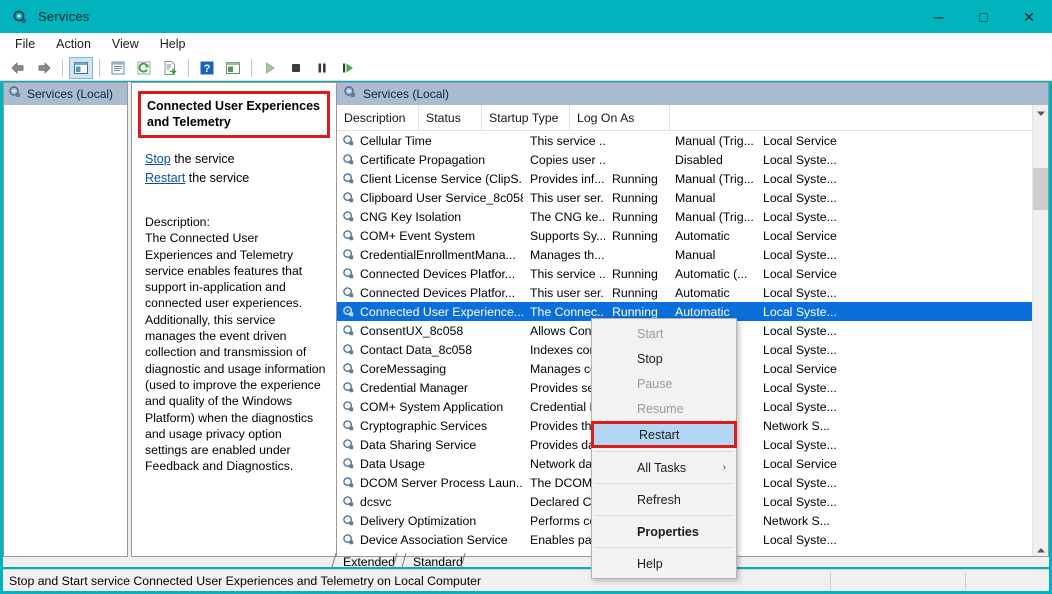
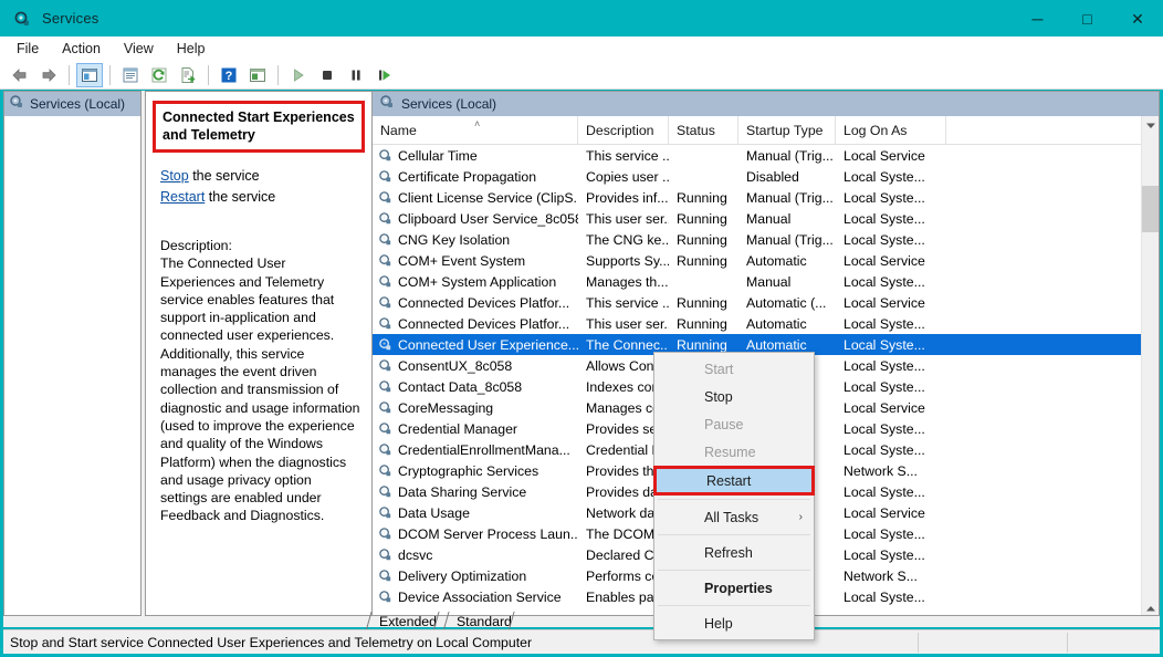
  Services
  ─
  □
  ✕
  File
  Action
  View
  Help
  ?
  Services (Local)
- Connected User Experiences and Telemetry
+ Connected Start Experiences and Telemetry
  Stop the service
  Restart the service
  Description:
  The Connected User Experiences and Telemetry service enables features that support in-application and connected user experiences. Additionally, this service manages the event driven collection and transmission of diagnostic and usage information (used to improve the experience and quality of the Windows Platform) when the diagnostics and usage privacy option settings are enabled under Feedback and Diagnostics.
  Services (Local)
+ Name
+ ˄
  Description
  Status
  Startup Type
  Log On As
  Cellular Time
  This service ..
  Manual (Trig...
  Local Service
  Certificate Propagation
  Copies user ..
  Disabled
  Local Syste...
  Client License Service (ClipS.
  Provides inf...
  Running
  Manual (Trig...
  Local Syste...
  Clipboard User Service_8c05
  This user ser.
  Running
  Manual
  Local Syste...
  CNG Key Isolation
  The CNG ke..
  Running
  Manual (Trig...
  Local Syste...
  COM+ Event System
  Supports Sy...
  Running
  Automatic
  Local Service
- CredentialEnrollmentMana...
+ COM+ System Application
  Manages th...
  Manual
  Local Syste...
  Connected Devices Platfor...
  This service ..
  Running
  Automatic (...
  Local Service
  Connected Devices Platfor...
  This user ser.
  Running
  Automatic
  Local Syste...
  Connected User Experience...
  The Connec..
  Running
  Automatic
  Local Syste...
  ConsentUX_8c058
  Allows Con
  Local Syste...
  Contact Data_8c058
  Local Syste...
  CoreMessaging
  Local Service
  Credential Manager
  Local Syste...
- COM+ System Application
+ CredentialEnrollmentMana...
  Credential
  Local Syste...
  Cryptographic Services
  Provides th
  Network S...
  Data Sharing Service
  Local Syste...
  Data Usage
  Network da
  Local Service
  DCOM Server Process Laun..
  Local Syste...
  dcsvc
  Local Syste...
  Delivery Optimization
  Network S...
  Device Association Service
  Local Syste...
  Start
  Stop
  Pause
  Resume
  Restart
  All Tasks
  ›
  Refresh
  Properties
  Help
  Extended
  Standard
  Stop and Start service Connected User Experiences and Telemetry on Local Computer
